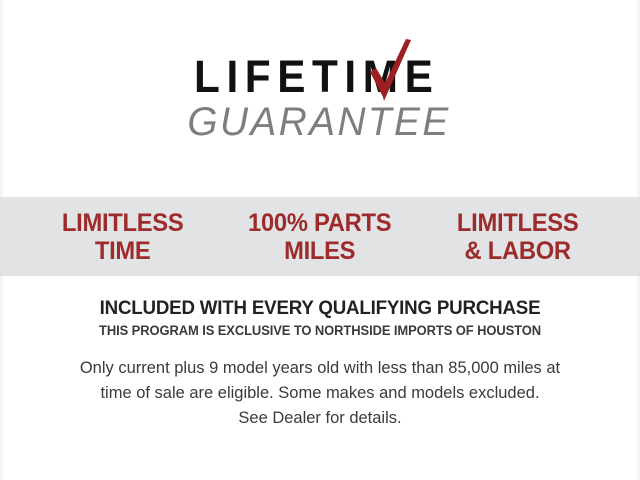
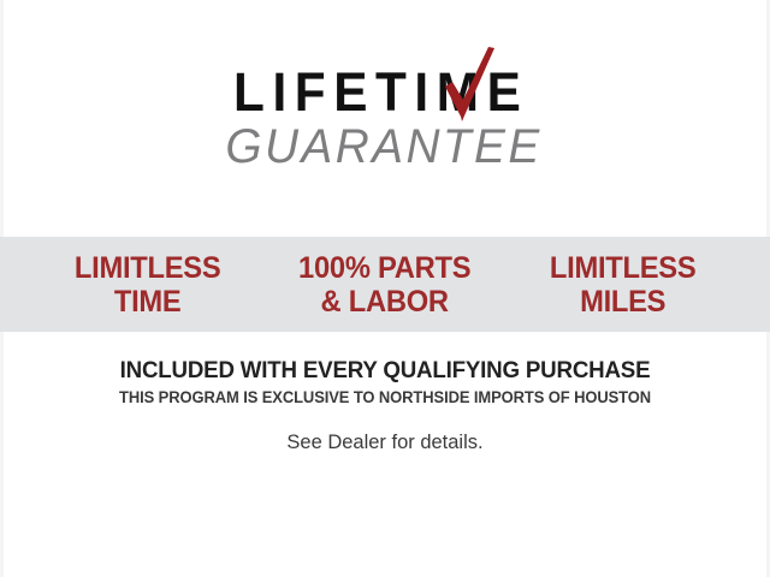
  LIFETIME
  GUARANTEE
  LIMITLESS
  TIME
  100% PARTS
- MILES
+ & LABOR
  LIMITLESS
- & LABOR
+ MILES
  INCLUDED WITH EVERY QUALIFYING PURCHASE
  THIS PROGRAM IS EXCLUSIVE TO NORTHSIDE IMPORTS OF HOUSTON
- Only current plus 9 model years old with less than 85,000 miles at
- time of sale are eligible. Some makes and models excluded.
  See Dealer for details.
